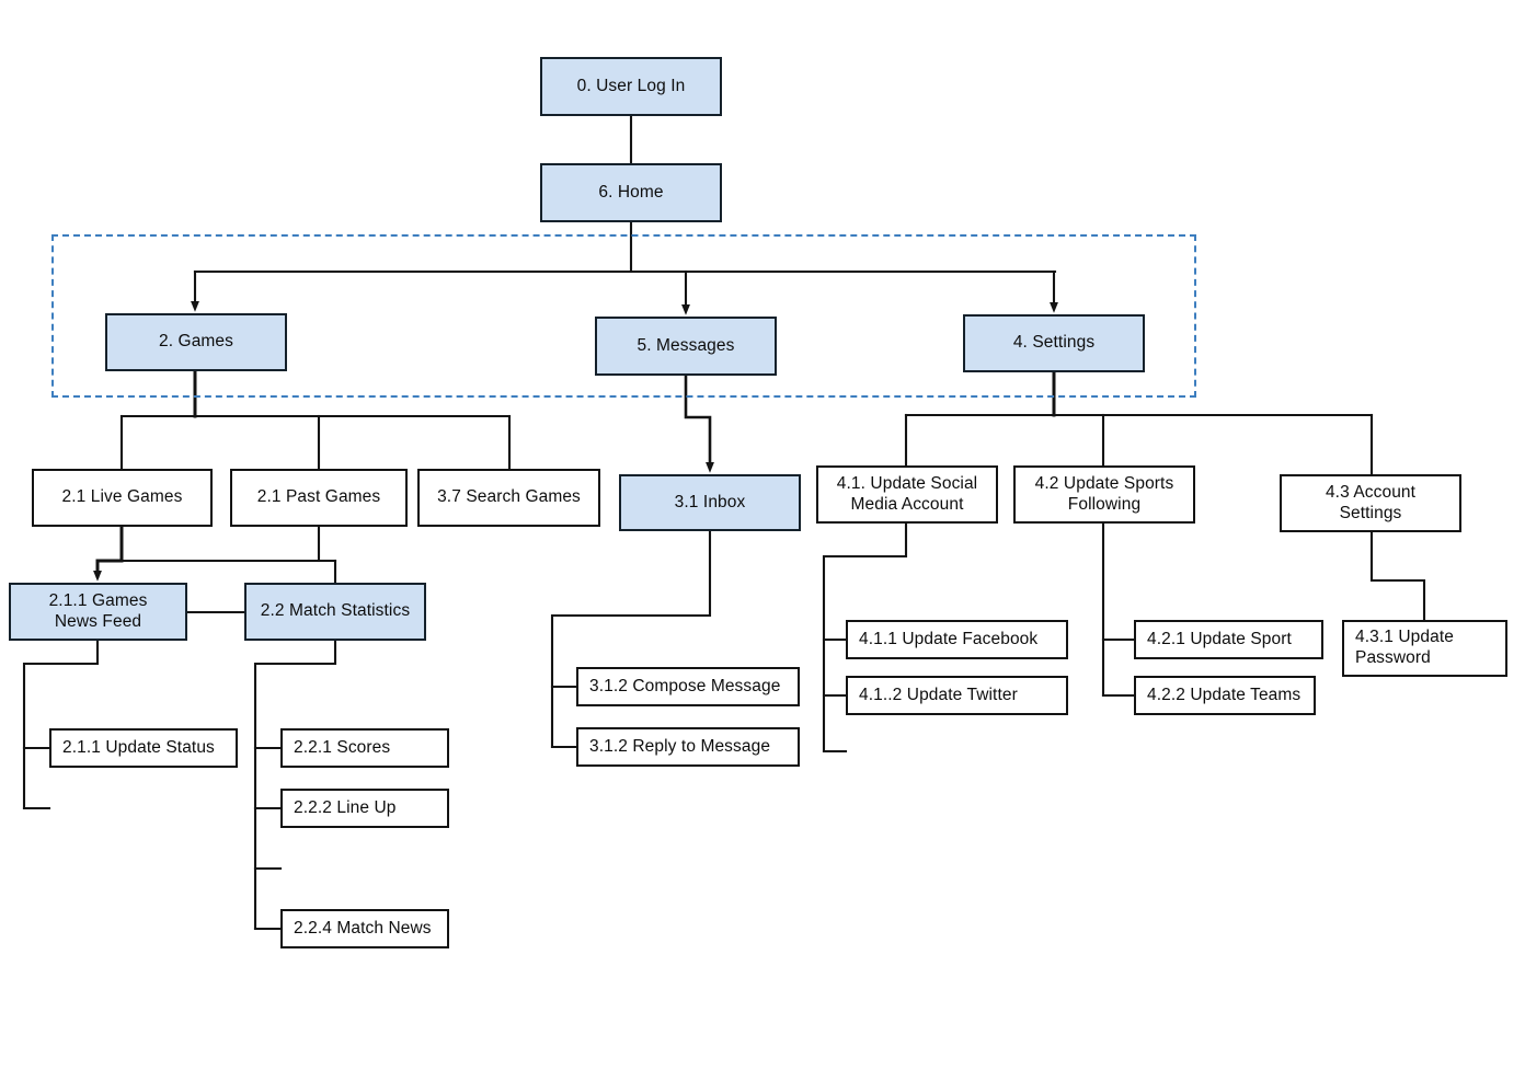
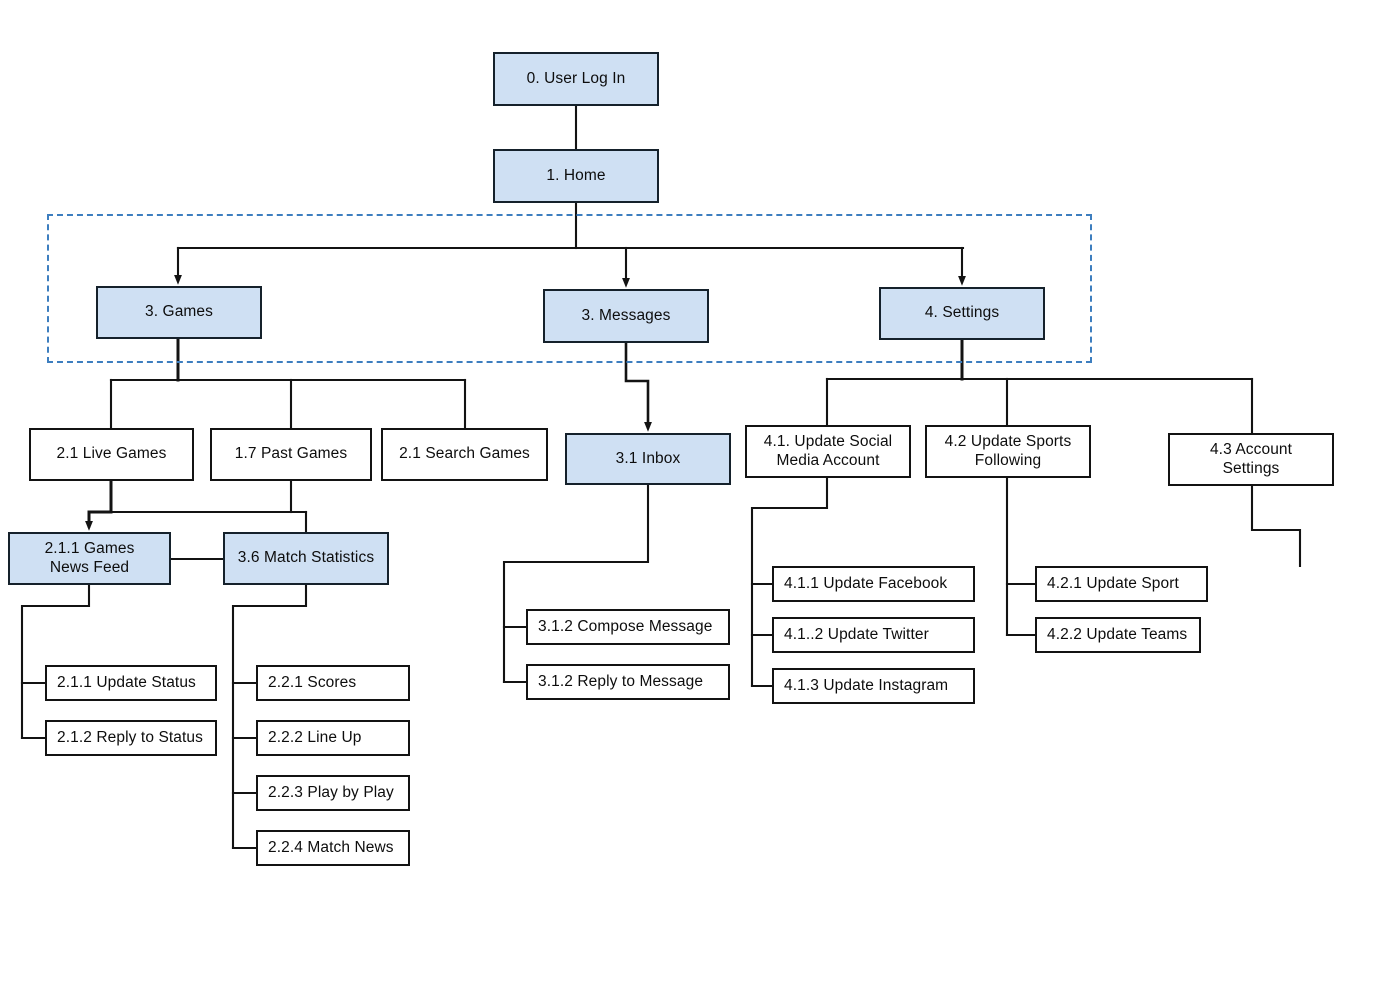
  0. User Log In
- 6. Home
+ 1. Home
- 2. Games
+ 3. Games
- 5. Messages
+ 3. Messages
  4. Settings
  2.1 Live Games
- 2.1 Past Games
+ 1.7 Past Games
- 3.7 Search Games
+ 2.1 Search Games
  3.1 Inbox
  4.1. Update Social
  Media Account
  4.2 Update Sports
  Following
  4.3 Account
  Settings
  2.1.1 Games
  News Feed
- 2.2 Match Statistics
+ 3.6 Match Statistics
  2.1.1 Update Status
+ 2.1.2 Reply to Status
  2.2.1 Scores
  2.2.2 Line Up
+ 2.2.3 Play by Play
  2.2.4 Match News
  3.1.2 Compose Message
  3.1.2 Reply to Message
  4.1.1 Update Facebook
  4.1..2 Update Twitter
+ 4.1.3 Update Instagram
  4.2.1 Update Sport
  4.2.2 Update Teams
- 4.3.1 Update
- Password
